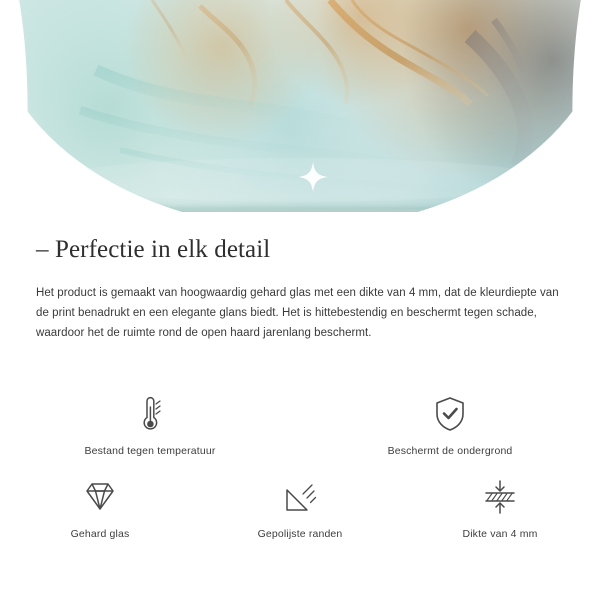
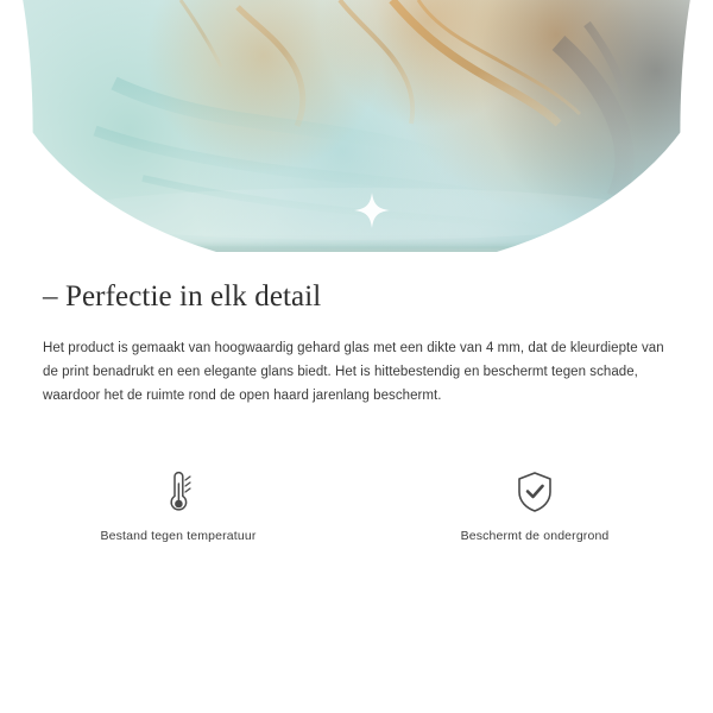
  – Perfectie in elk detail
  Het product is gemaakt van hoogwaardig gehard glas met een dikte van 4 mm, dat de kleurdiepte van de print benadrukt en een elegante glans biedt. Het is hittebestendig en beschermt tegen schade, waardoor het de ruimte rond de open haard jarenlang beschermt.
  Bestand tegen temperatuur
  Beschermt de ondergrond
- Gehard glas
- Gepolijste randen
- Dikte van 4 mm
